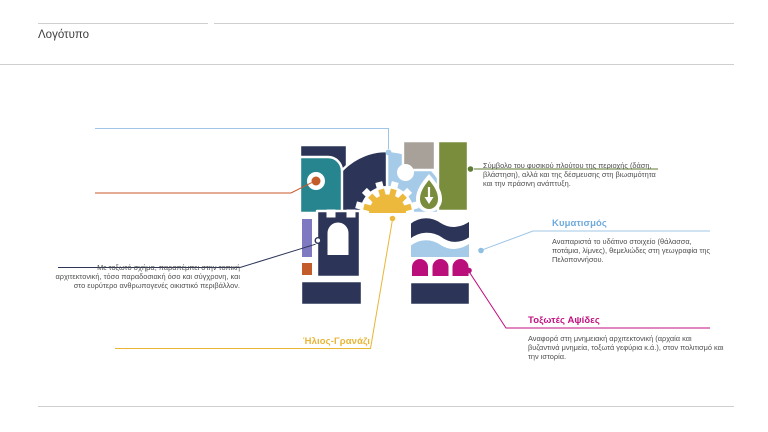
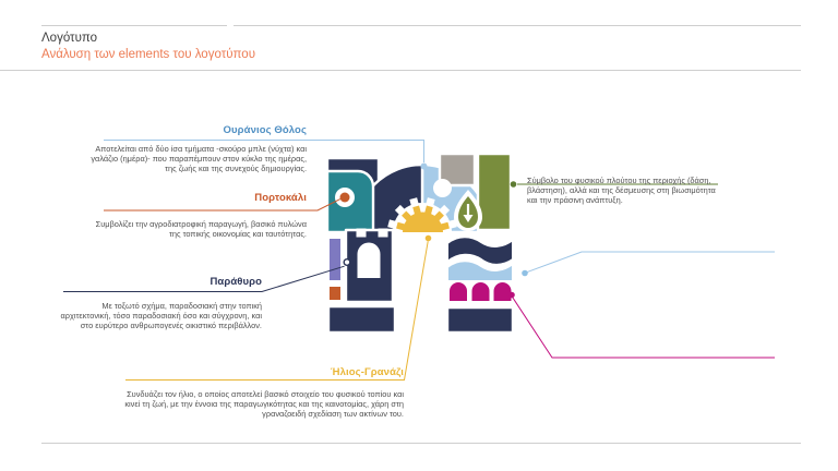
  Λογότυπο
+ Ανάλυση των elements του λογοτύπου
+ Ουράνιος Θόλος
+ Αποτελείται από δύο ίσα τμήματα -σκούρο μπλε (νύχτα) και γαλάζιο (ημέρα)- που παραπέμπουν στον κύκλο της ημέρας, της ζωής και της συνεχούς δημιουργίας.
+ Πορτοκάλι
+ Συμβολίζει την αγροδιατροφική παραγωγή, βασικό πυλώνα της τοπικής οικονομίας και ταυτότητας.
+ Παράθυρο
- Με τοξωτό σχήμα, παραπέμπει στην τοπική αρχιτεκτονική, τόσο παραδοσιακή όσο και σύγχρονη, και στο ευρύτερο ανθρωπογενές οικιστικό περιβάλλον.
+ Με τοξωτό σχήμα, παραδοσιακή στην τοπική αρχιτεκτονική, τόσο παραδοσιακή όσο και σύγχρονη, και στο ευρύτερο ανθρωπογενές οικιστικό περιβάλλον.
  Ήλιος-Γρανάζι
+ Συνδυάζει τον ήλιο, ο οποίος αποτελεί βασικό στοιχείο του φυσικού τοπίου και κινεί τη ζωή, με την έννοια της παραγωγικότητας και της καινοτομίας, χάρη στη γραναζοειδή σχεδίαση των ακτίνων του.
  Σύμβολο του φυσικού πλούτου της περιοχής (δάση, βλάστηση), αλλά και της δέσμευσης στη βιωσιμότητα και την πράσινη ανάπτυξη.
- Κυματισμός
- Αναπαριστά το υδάτινο στοιχείο (θάλασσα, ποτάμια, λίμνες), θεμελιώδες στη γεωγραφία της Πελοποννήσου.
- Τοξωτές Αψίδες
- Αναφορά στη μνημειακή αρχιτεκτονική (αρχαία και βυζαντινά μνημεία, τοξωτά γεφύρια κ.ά.), στον πολιτισμό και την ιστορία.
